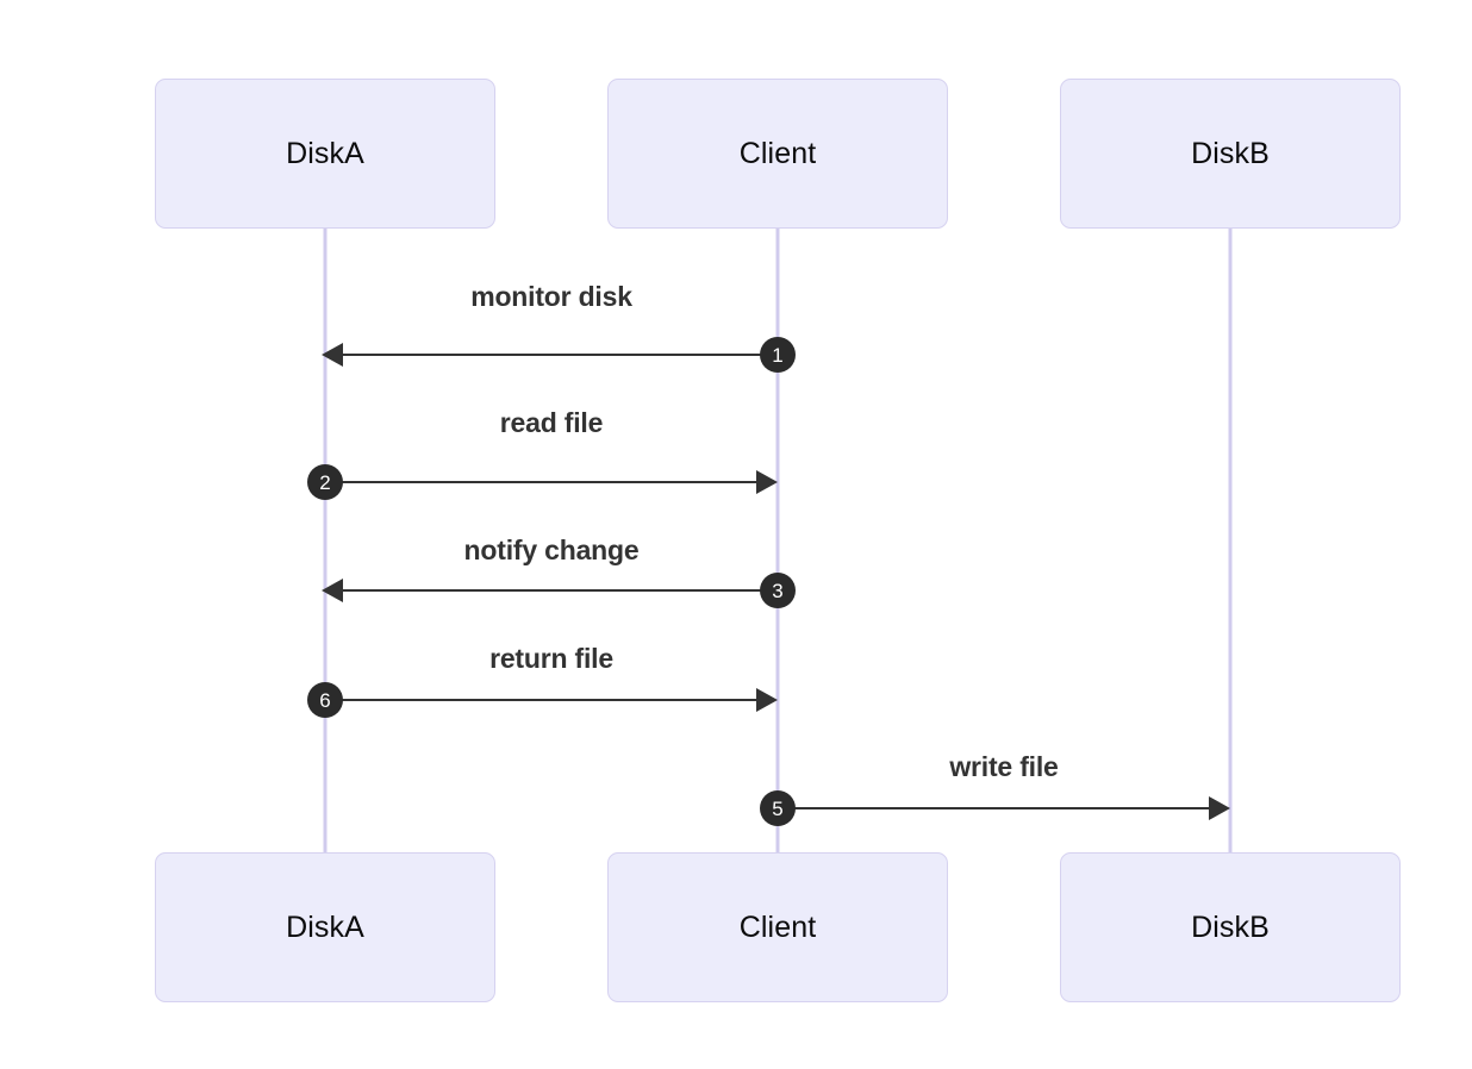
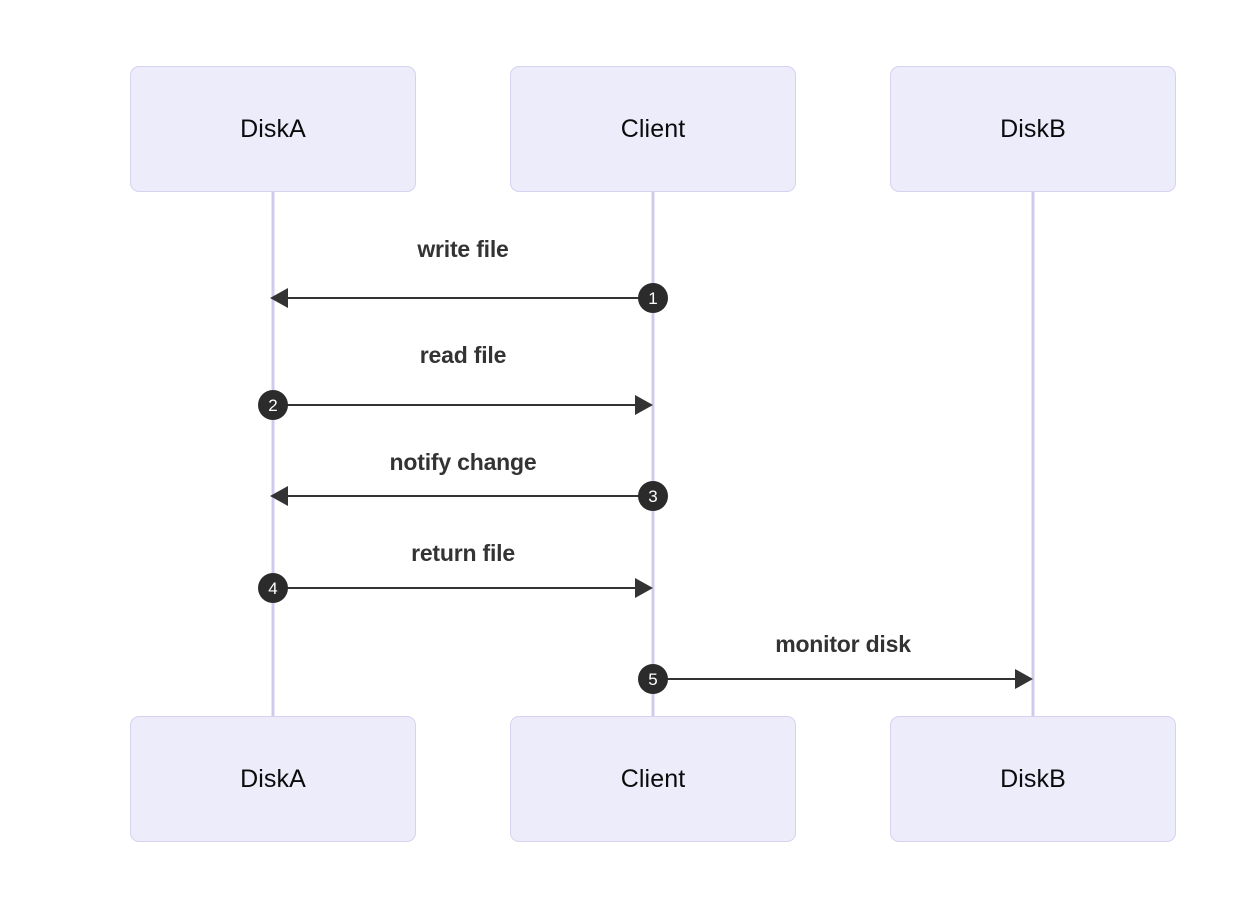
  DiskA
  Client
  DiskB
- monitor disk
+ write file
  1
  read file
  2
  notify change
  3
  return file
- 6
+ 4
- write file
+ monitor disk
  5
  DiskA
  Client
  DiskB
